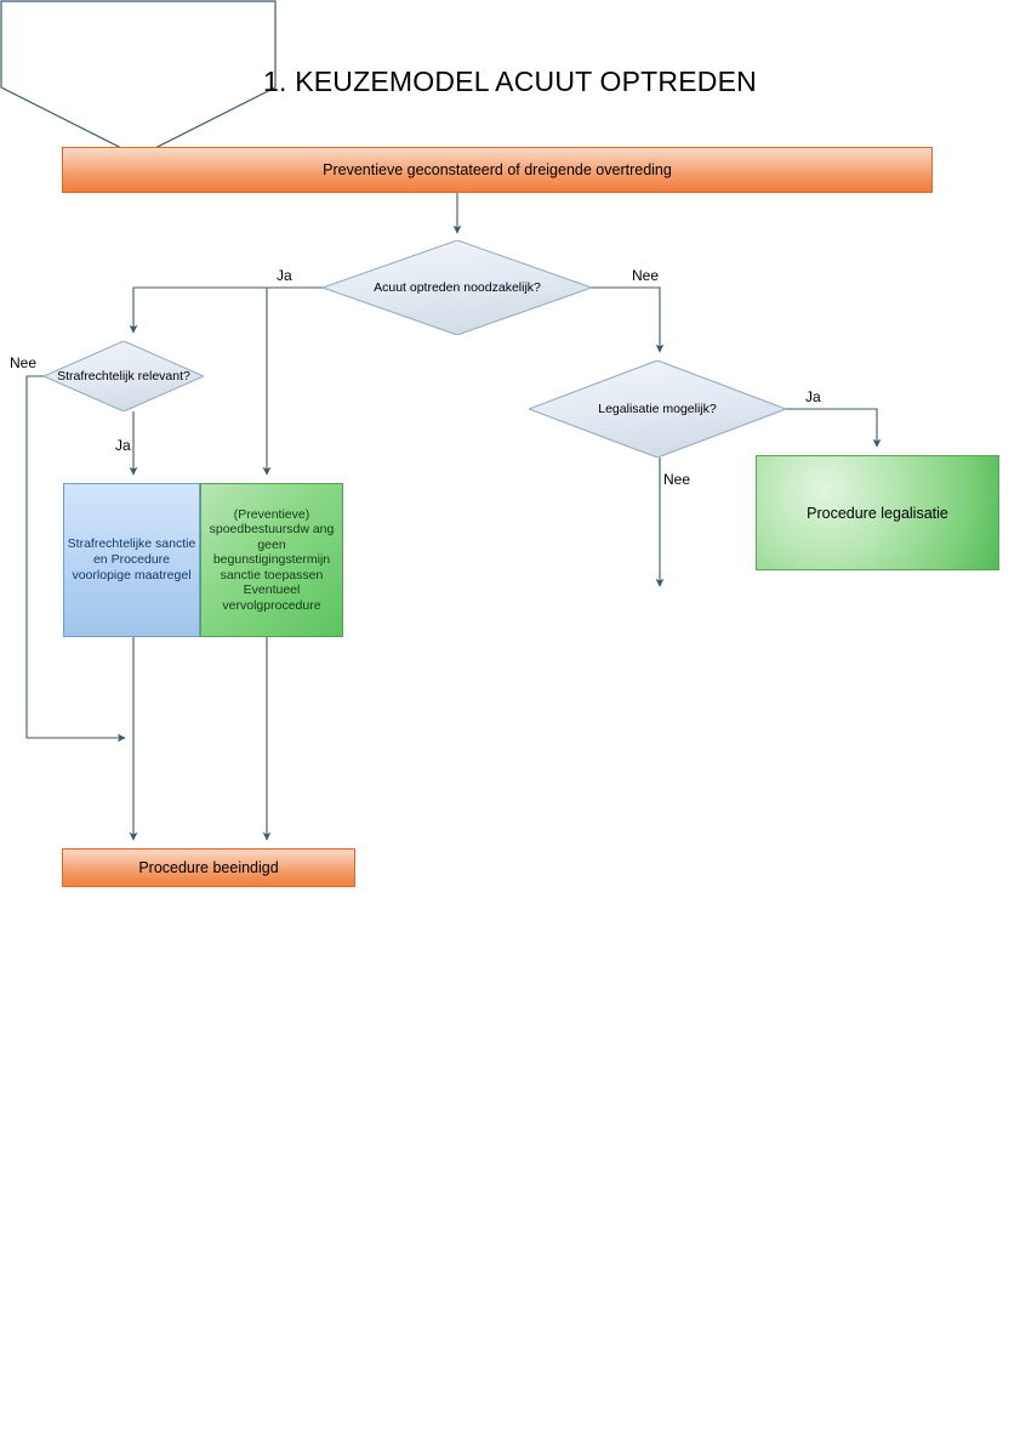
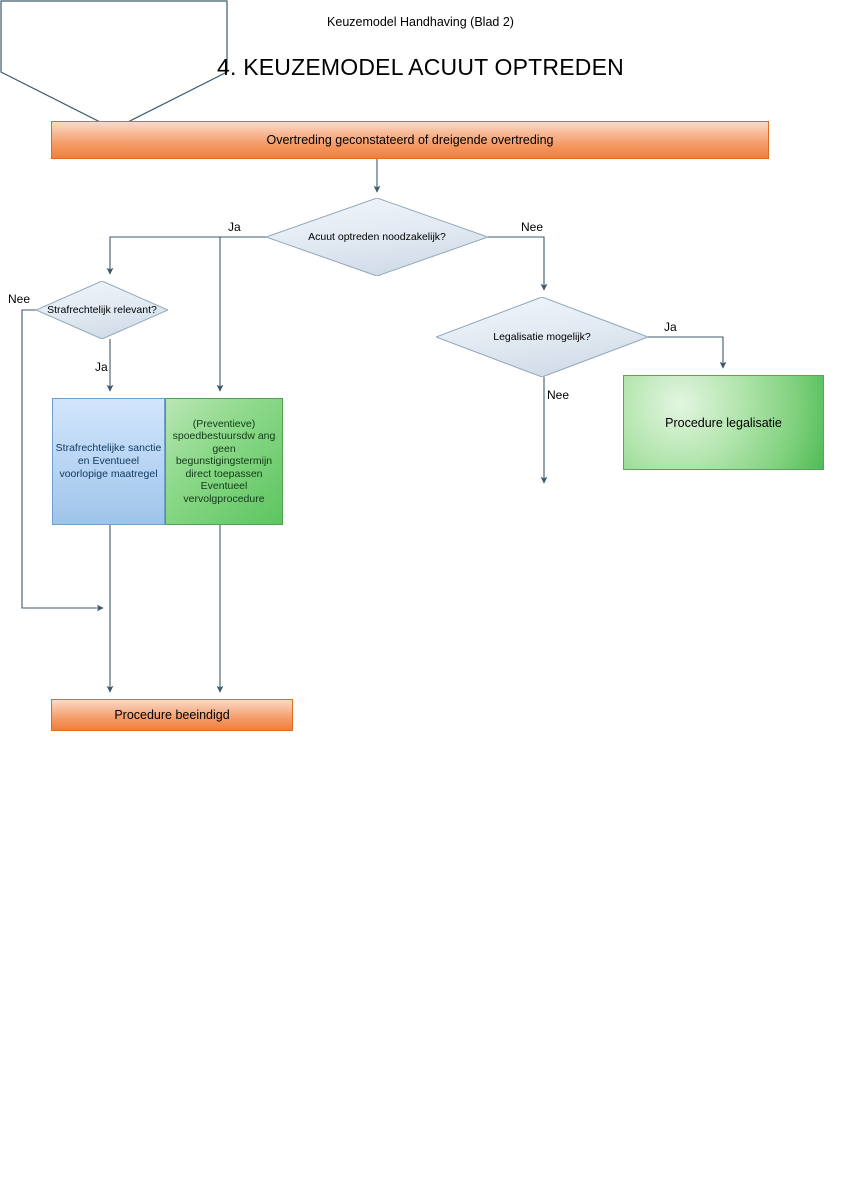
- 1. KEUZEMODEL ACUUT OPTREDEN
+ 4. KEUZEMODEL ACUUT OPTREDEN
- Preventieve geconstateerd of dreigende overtreding
+ Overtreding geconstateerd of dreigende overtreding
  Acuut optreden noodzakelijk?
  Strafrechtelijk relevant?
  Legalisatie mogelijk?
- Strafrechtelijke sanctie en Procedure voorlopige maatregel
+ Strafrechtelijke sanctie en Eventueel voorlopige maatregel
- (Preventieve) spoedbestuursdw ang geen begunstigingstermijn sanctie toepassen Eventueel vervolgprocedure
+ (Preventieve) spoedbestuursdw ang geen begunstigingstermijn direct toepassen Eventueel vervolgprocedure
  Procedure legalisatie
+ Keuzemodel Handhaving (Blad 2)
  Procedure beeindigd
  Ja
  Nee
  Nee
  Ja
  Ja
  Nee
